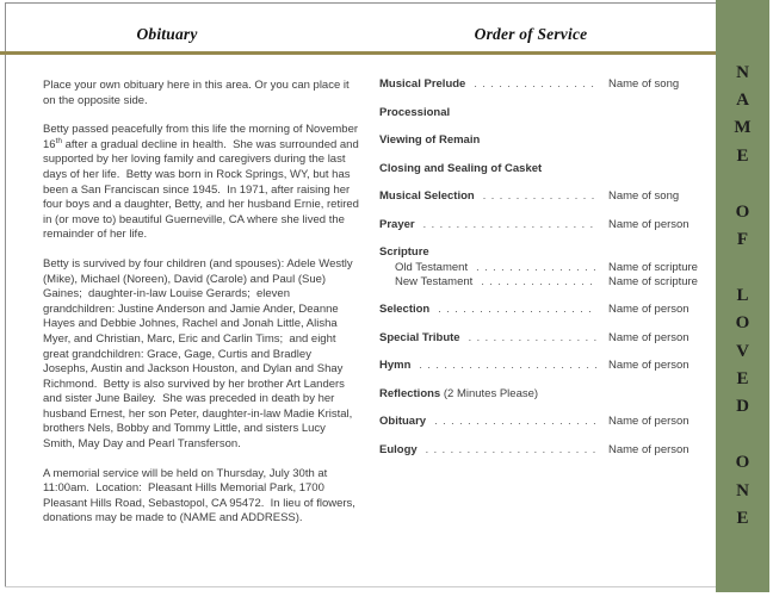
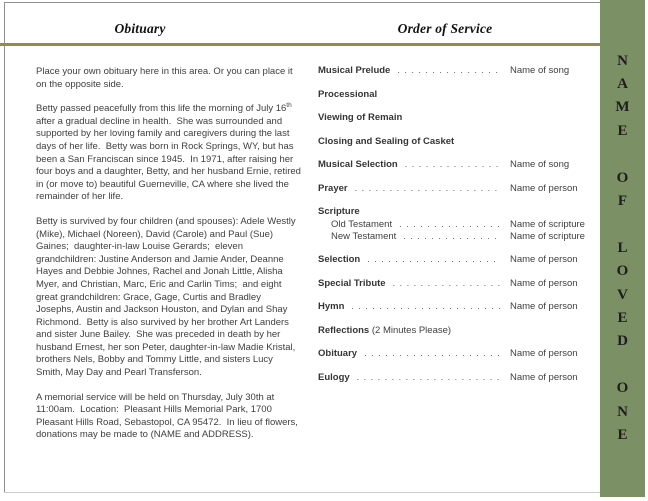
  Obituary
  Order of Service
  Place your own obituary here in this area. Or you can place it on the opposite side.
- Betty passed peacefully from this life the morning of November 16 after a gradual decline in health. She was surrounded and supported by her loving family and caregivers during the last days of her life. Betty was born in Rock Springs, WY, but has been a San Franciscan since 1945. In 1971, after raising her four boys and a daughter, Betty, and her husband Ernie, retired in (or move to) beautiful Guerneville, CA where she lived the remainder of her life.
+ Betty passed peacefully from this life the morning of July 16 after a gradual decline in health. She was surrounded and supported by her loving family and caregivers during the last days of her life. Betty was born in Rock Springs, WY, but has been a San Franciscan since 1945. In 1971, after raising her four boys and a daughter, Betty, and her husband Ernie, retired in (or move to) beautiful Guerneville, CA where she lived the remainder of her life.
  Betty is survived by four children (and spouses): Adele Westly (Mike), Michael (Noreen), David (Carole) and Paul (Sue) Gaines; daughter-in-law Louise Gerards; eleven grandchildren: Justine Anderson and Jamie Ander, Deanne Hayes and Debbie Johnes, Rachel and Jonah Little, Alisha Myer, and Christian, Marc, Eric and Carlin Tims; and eight great grandchildren: Grace, Gage, Curtis and Bradley Josephs, Austin and Jackson Houston, and Dylan and Shay Richmond. Betty is also survived by her brother Art Landers and sister June Bailey. She was preceded in death by her husband Ernest, her son Peter, daughter-in-law Madie Kristal, brothers Nels, Bobby and Tommy Little, and sisters Lucy Smith, May Day and Pearl Transferson.
  A memorial service will be held on Thursday, July 30th at 11:00am. Location: Pleasant Hills Memorial Park, 1700 Pleasant Hills Road, Sebastopol, CA 95472. In lieu of flowers, donations may be made to (NAME and ADDRESS).
  Musical Prelude
  Name of song
  Processional
  Viewing of Remain
  Closing and Sealing of Casket
  Musical Selection
  Name of song
  Prayer
  Name of person
  Scripture
  Old Testament
  Name of scripture
  New Testament
  Name of scripture
  Selection
  Name of person
  Special Tribute
  Name of person
  Hymn
  Name of person
  Reflections
  (2 Minutes Please)
  Obituary
  Name of person
  Eulogy
  Name of person
  N
  A
  M
  E
  O
  F
  L
  O
  V
  E
  D
  O
  N
  E
